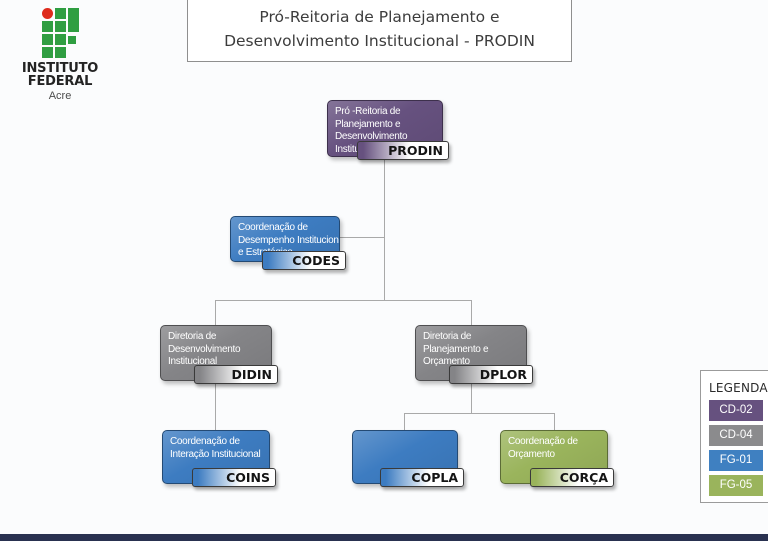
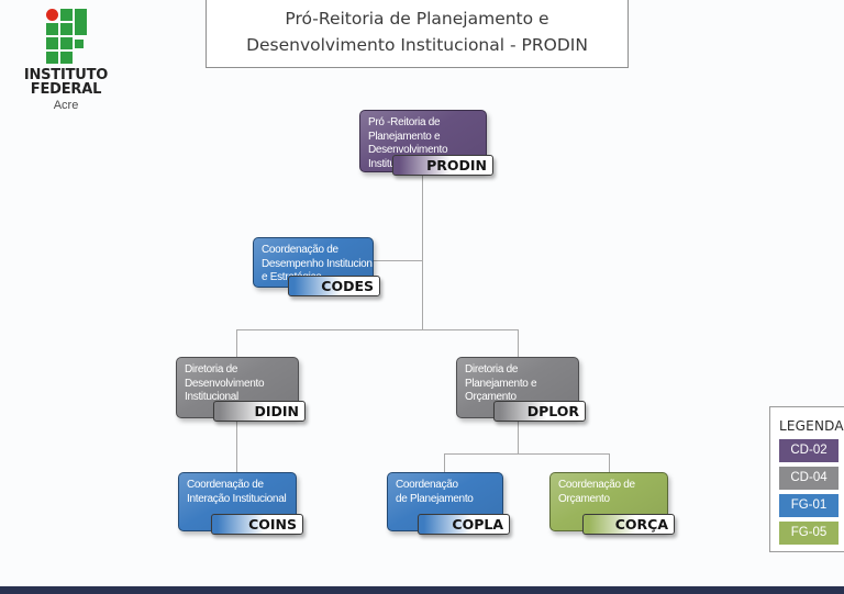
  INSTITUTO
  FEDERAL
  Acre
  Pró-Reitoria de Planejamento e
  Desenvolvimento Institucional - PRODIN
  Pró -Reitoria de
  Planejamento e
  Desenvolvimento
  PRODIN
  Coordenação de
  Desempenho Institucion
  CODES
  Diretoria de
  Desenvolvimento
  Institucional
  DIDIN
  Diretoria de
  Planejamento e
  Orçamento
  DPLOR
  Coordenação de
  Interação Institucional
  COINS
+ Coordenação
+ de Planejamento
  COPLA
  Coordenação de
  Orçamento
  CORÇA
  LEGENDA
  CD-02
  CD-04
  FG-01
  FG-05
